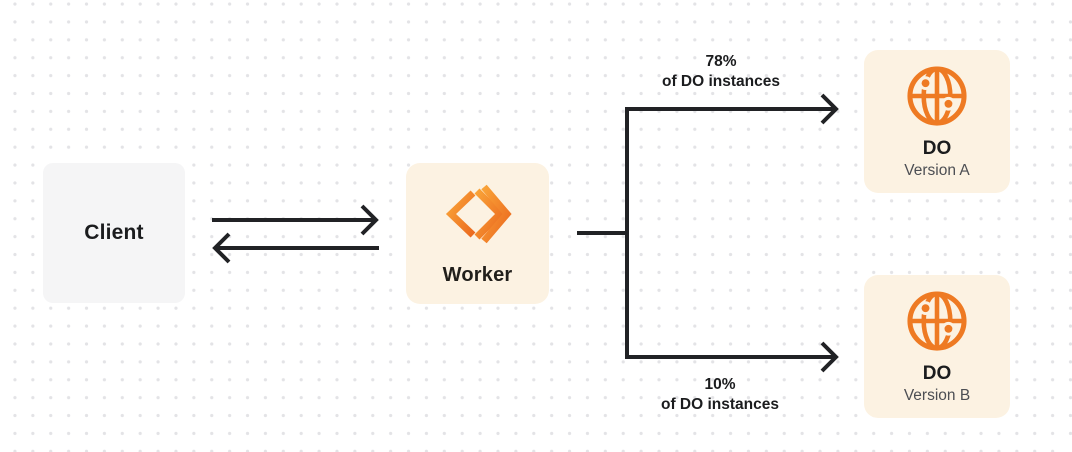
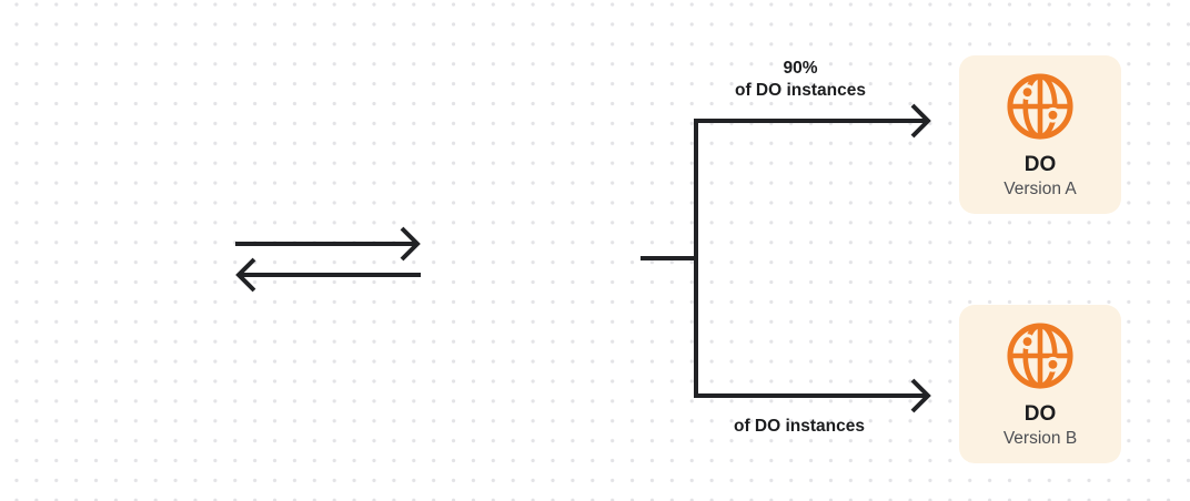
- Client
- Worker
- 78%
+ 90%
  of DO instances
- 10%
  of DO instances
  DO
  Version A
  DO
  Version B
